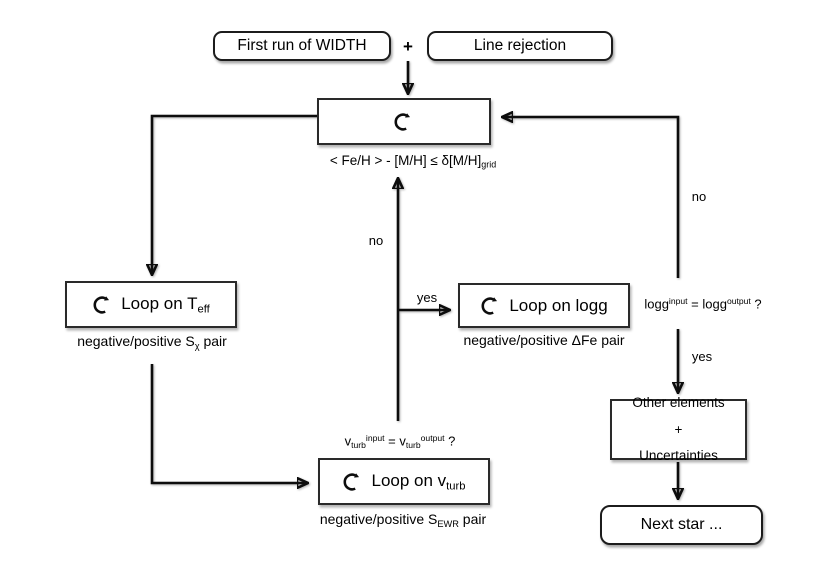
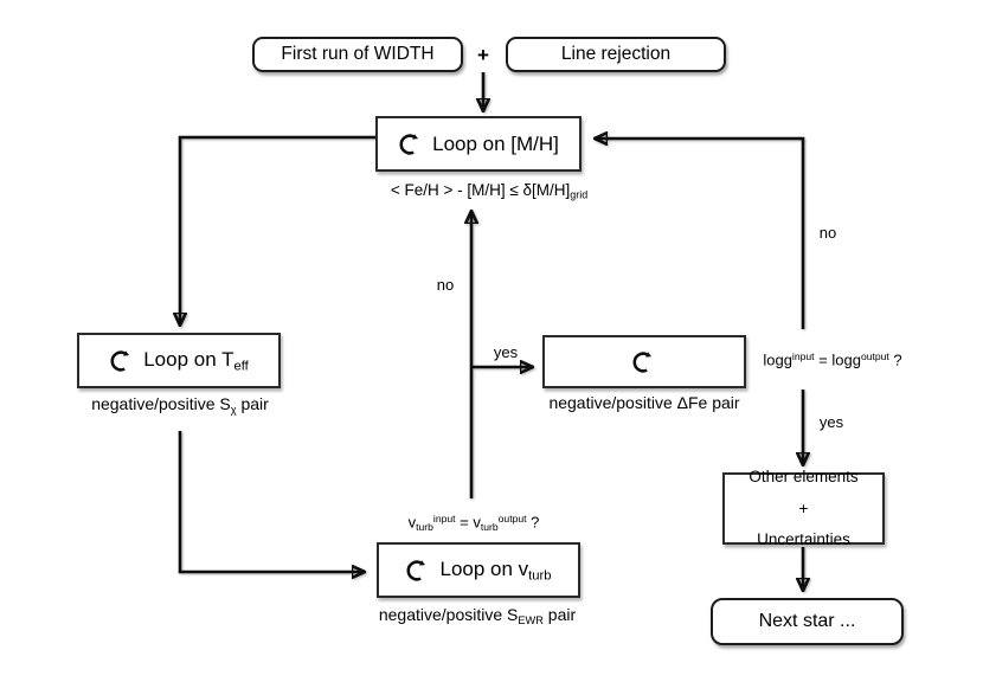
  First run of WIDTH
  +
  Line rejection
+ Loop on [M/H]
  < Fe/H > - [M/H] ≤ δ[M/H]grid
  Loop on Teff
  negative/positive Sχ pair
  vturbinput = vturboutput ?
  Loop on vturb
  negative/positive SEWR pair
- Loop on logg
  negative/positive ΔFe pair
  logginput = loggoutput ?
  no
  yes
  no
  yes
  Other elements
  +
  Uncertainties
  Next star ...
